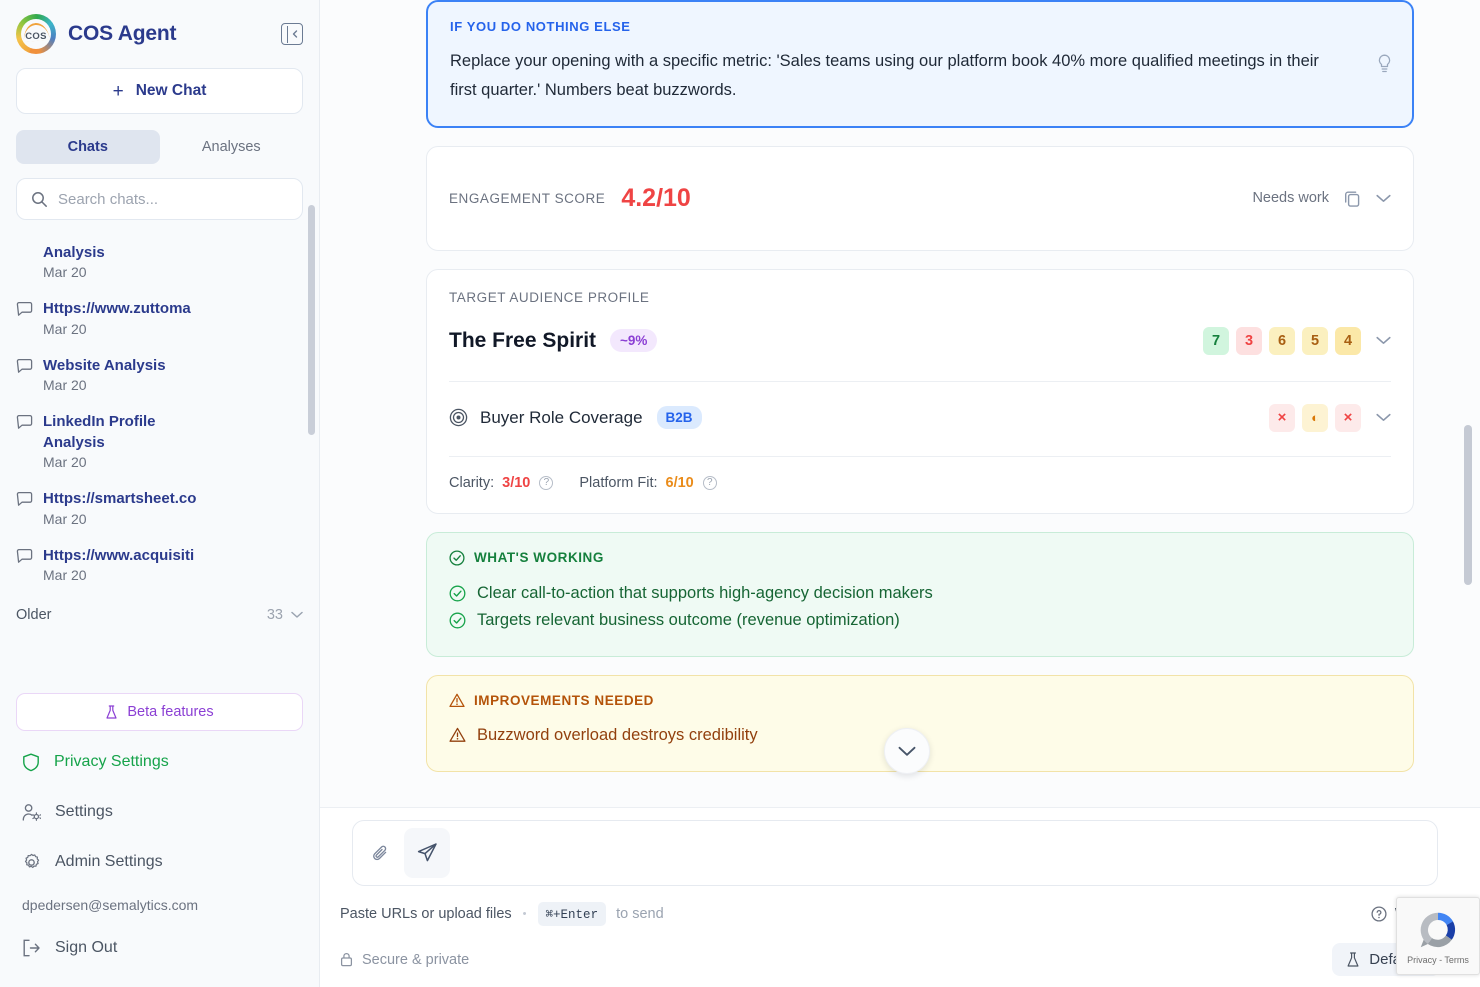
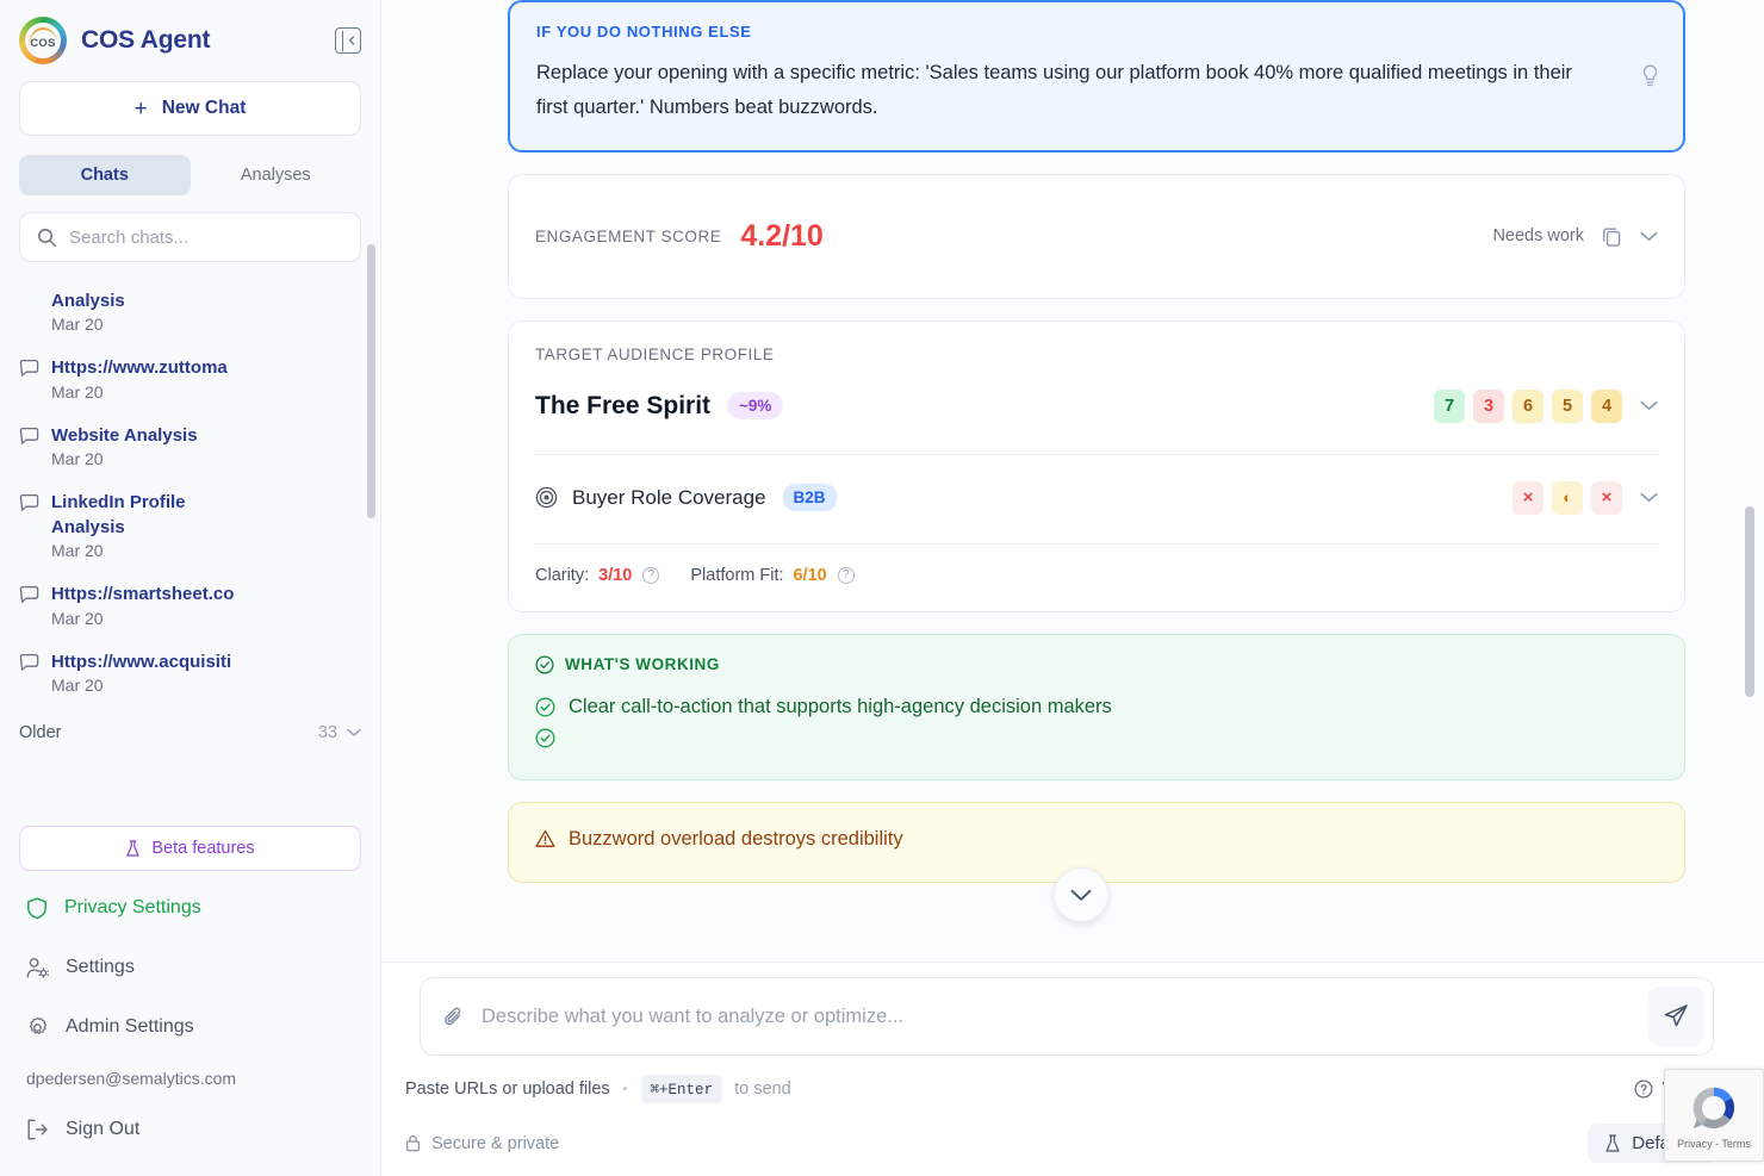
  COS
  COS Agent
  +
  New Chat
  Chats
  Analyses
  Search chats...
  Analysis
  Mar 20
  Https://www.zuttoma
  Mar 20
  Website Analysis
  Mar 20
  LinkedIn Profile Analysis
  Mar 20
  Https://smartsheet.co
  Mar 20
  Https://www.acquisiti
  Mar 20
  Older
  33
  Beta features
  Privacy Settings
  Settings
  Admin Settings
  dpedersen@semalytics.com
  Sign Out
  IF YOU DO NOTHING ELSE
  Replace your opening with a specific metric: 'Sales teams using our platform book 40% more qualified meetings in their first quarter.' Numbers beat buzzwords.
  ENGAGEMENT SCORE
  4.2/10
  Needs work
  TARGET AUDIENCE PROFILE
  The Free Spirit
  ~9%
  7
  3
  6
  5
  4
  Buyer Role Coverage
  B2B
  ×
  ◐
  ×
  Clarity:
  3/10
  ?
  Platform Fit:
  6/10
  ?
  WHAT'S WORKING
  Clear call-to-action that supports high-agency decision makers
- Targets relevant business outcome (revenue optimization)
- IMPROVEMENTS NEEDED
  Buzzword overload destroys credibility
+ Describe what you want to analyze or optimize...
  Paste URLs or upload files
  •
  ⌘+Enter
  to send
  Secure & private
  Privacy - Terms
